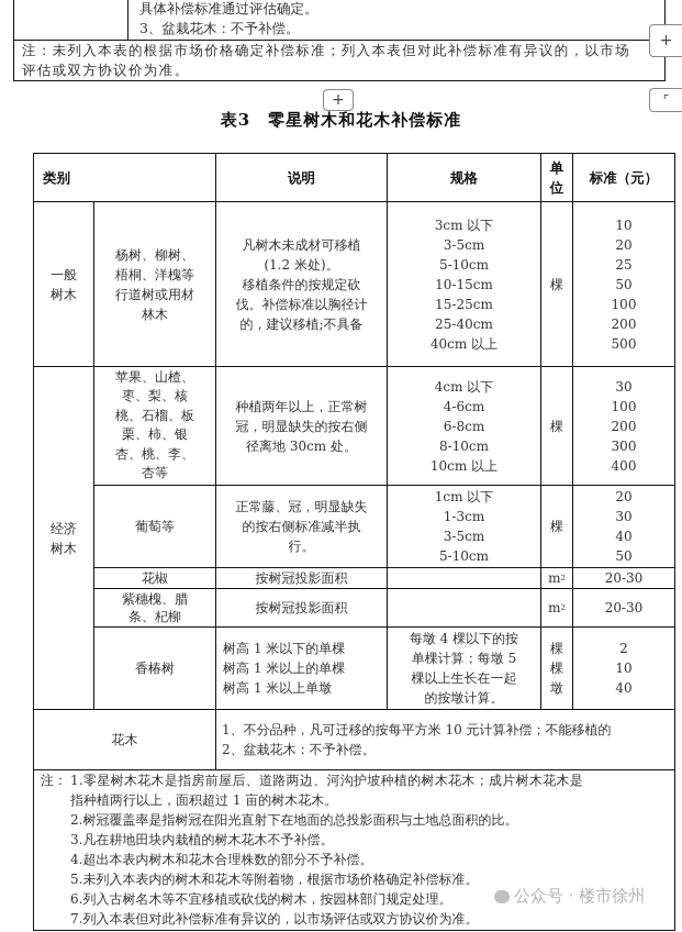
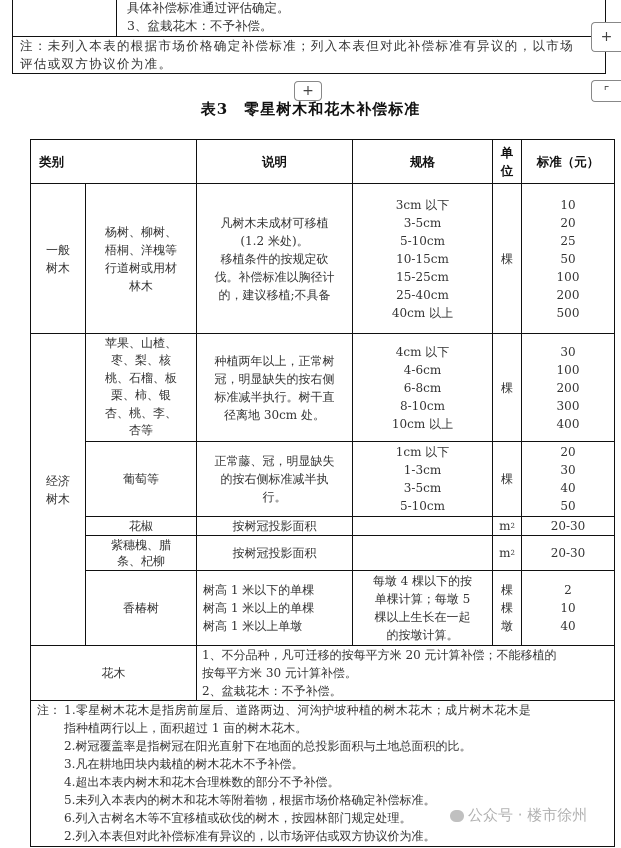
  具体补偿标准通过评估确定。
  3、盆栽花木：不予补偿。
  注：未列入本表的根据市场价格确定补偿标准；列入本表但对此补偿标准有异议的，以市场
  评估或双方协议价为准。
  +
  ⌜
  +
  表3 零星树木和花木补偿标准
  类别
  说明
  规格
  单
  位
  标准（元）
  一般
  树木
  杨树、柳树、
  梧桐、洋槐等
  行道树或用材
  林木
  凡树木未成材可移植
  (1.2 米处)。
  移植条件的按规定砍
  伐。补偿标准以胸径计
  的，建议移植;不具备
  3cm 以下
  3-5cm
  5-10cm
  10-15cm
  15-25cm
  25-40cm
  40cm 以上
  棵
  10
  20
  25
  50
  100
  200
  500
  经济
  树木
  苹果、山楂、
  枣、梨、核
  桃、石榴、板
  栗、柿、银
  杏、桃、李、
  杏等
  种植两年以上，正常树
  冠，明显缺失的按右侧
+ 标准减半执行。树干直
  径离地 30cm 处。
  4cm 以下
  4-6cm
  6-8cm
  8-10cm
  10cm 以上
  棵
  30
  100
  200
  300
  400
  葡萄等
  正常藤、冠，明显缺失
  的按右侧标准减半执
  行。
  1cm 以下
  1-3cm
  3-5cm
  5-10cm
  棵
  20
  30
  40
  50
  花椒
  按树冠投影面积
  m
  2
  20-30
  紫穗槐、腊
  条、杞柳
  按树冠投影面积
  m
  2
  20-30
  香椿树
  树高 1 米以下的单棵
  树高 1 米以上的单棵
  树高 1 米以上单墩
  每墩 4 棵以下的按
  单棵计算；每墩 5
  棵以上生长在一起
  的按墩计算。
  棵
  棵
  墩
  2
  10
  40
  花木
- 1、不分品种，凡可迁移的按每平方米 10 元计算补偿；不能移植的
+ 1、不分品种，凡可迁移的按每平方米 20 元计算补偿；不能移植的
+ 按每平方米 30 元计算补偿。
  2、盆栽花木：不予补偿。
  注：
  1.零星树木花木是指房前屋后、道路两边、河沟护坡种植的树木花木；成片树木花木是
  指种植两行以上，面积超过 1 亩的树木花木。
  2.树冠覆盖率是指树冠在阳光直射下在地面的总投影面积与土地总面积的比。
  3.凡在耕地田块内栽植的树木花木不予补偿。
  4.超出本表内树木和花木合理株数的部分不予补偿。
  5.未列入本表内的树木和花木等附着物，根据市场价格确定补偿标准。
  6.列入古树名木等不宜移植或砍伐的树木，按园林部门规定处理。
- 7.列入本表但对此补偿标准有异议的，以市场评估或双方协议价为准。
+ 2.列入本表但对此补偿标准有异议的，以市场评估或双方协议价为准。
  公众号 · 楼市徐州
